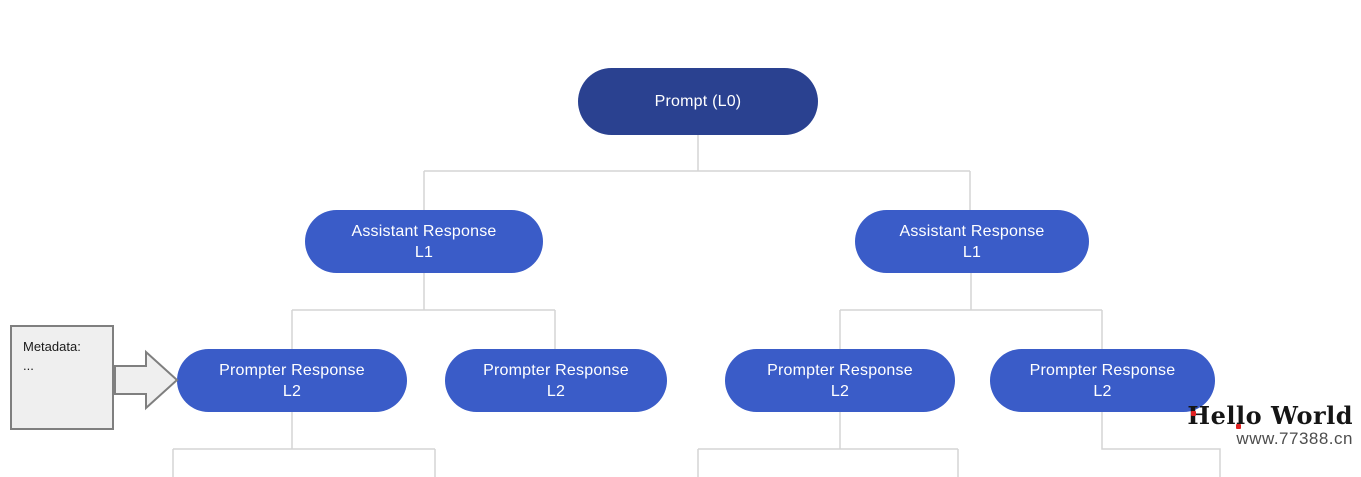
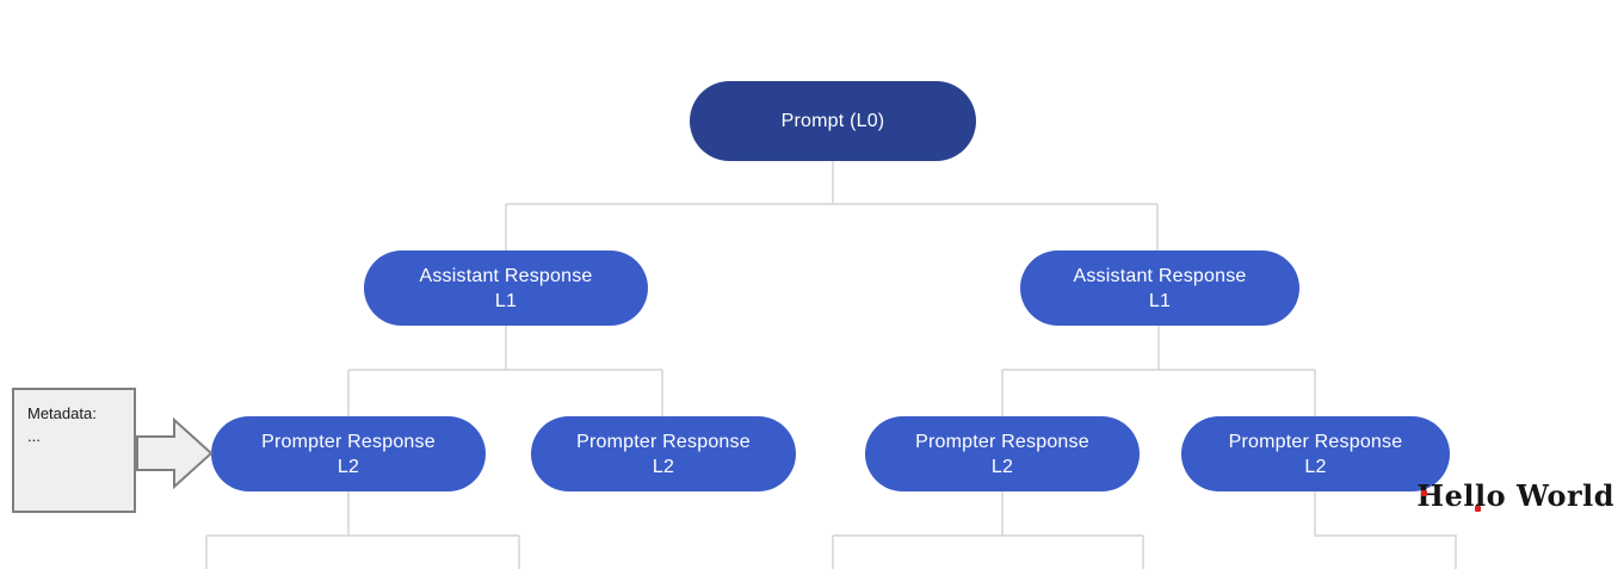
  Prompt (L0)
  Assistant Response
  L1
  Assistant Response
  L1
  Prompter Response
  L2
  Prompter Response
  L2
  Prompter Response
  L2
  Prompter Response
  L2
  Metadata:
  ...
  Hello World
- www.77388.cn
